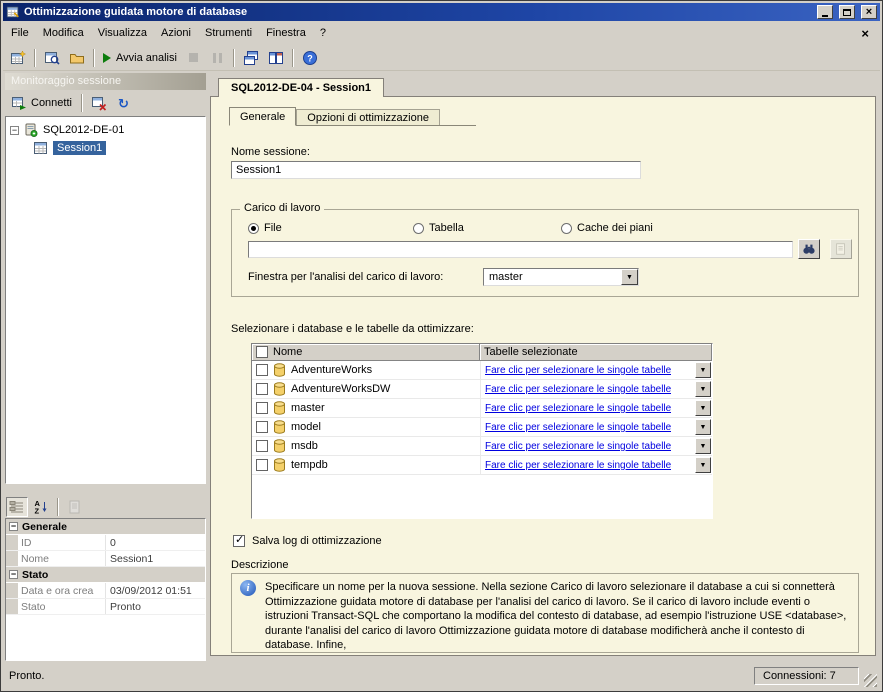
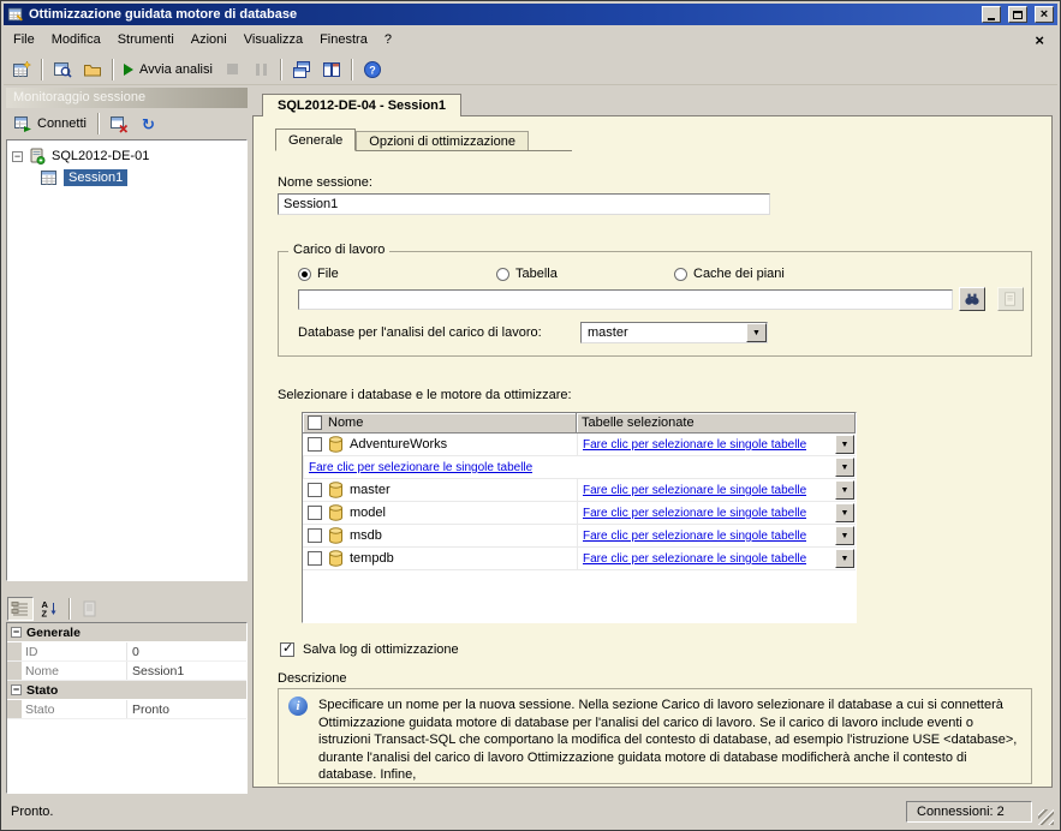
  Ottimizzazione guidata motore di database
  ×
  File
  Modifica
- Visualizza
+ Strumenti
  Azioni
- Strumenti
+ Visualizza
  Finestra
  ?
  ×
  Avvia analisi
  ?
  Monitoraggio sessione
  Connetti
  ↻
  −
  SQL2012-DE-01
  Session1
  A
  Z
  −
  Generale
  ID
  0
  Nome
  Session1
  −
  Stato
- Data e ora crea
- 03/09/2012 01:51
  Stato
  Pronto
  SQL2012-DE-04 - Session1
  Generale
  Opzioni di ottimizzazione
  Nome sessione:
  Session1
  Carico di lavoro
  File
  Tabella
  Cache dei piani
- Finestra per l'analisi del carico di lavoro:
+ Database per l'analisi del carico di lavoro:
  master
- Selezionare i database e le tabelle da ottimizzare:
+ Selezionare i database e le motore da ottimizzare:
  Nome
  Tabelle selezionate
  AdventureWorks
  Fare clic per selezionare le singole tabelle
- AdventureWorksDW
  Fare clic per selezionare le singole tabelle
  master
  Fare clic per selezionare le singole tabelle
  model
  Fare clic per selezionare le singole tabelle
  msdb
  Fare clic per selezionare le singole tabelle
  tempdb
  Fare clic per selezionare le singole tabelle
  Salva log di ottimizzazione
  Descrizione
  i
  Specificare un nome per la nuova sessione. Nella sezione Carico di lavoro selezionare il database a cui si connetterà Ottimizzazione guidata motore di database per l'analisi del carico di lavoro. Se il carico di lavoro include eventi o istruzioni Transact-SQL che comportano la modifica del contesto di database, ad esempio l'istruzione USE <database>, durante l'analisi del carico di lavoro Ottimizzazione guidata motore di database modificherà anche il contesto di database. Infine,
  Pronto.
- Connessioni: 7
+ Connessioni: 2
